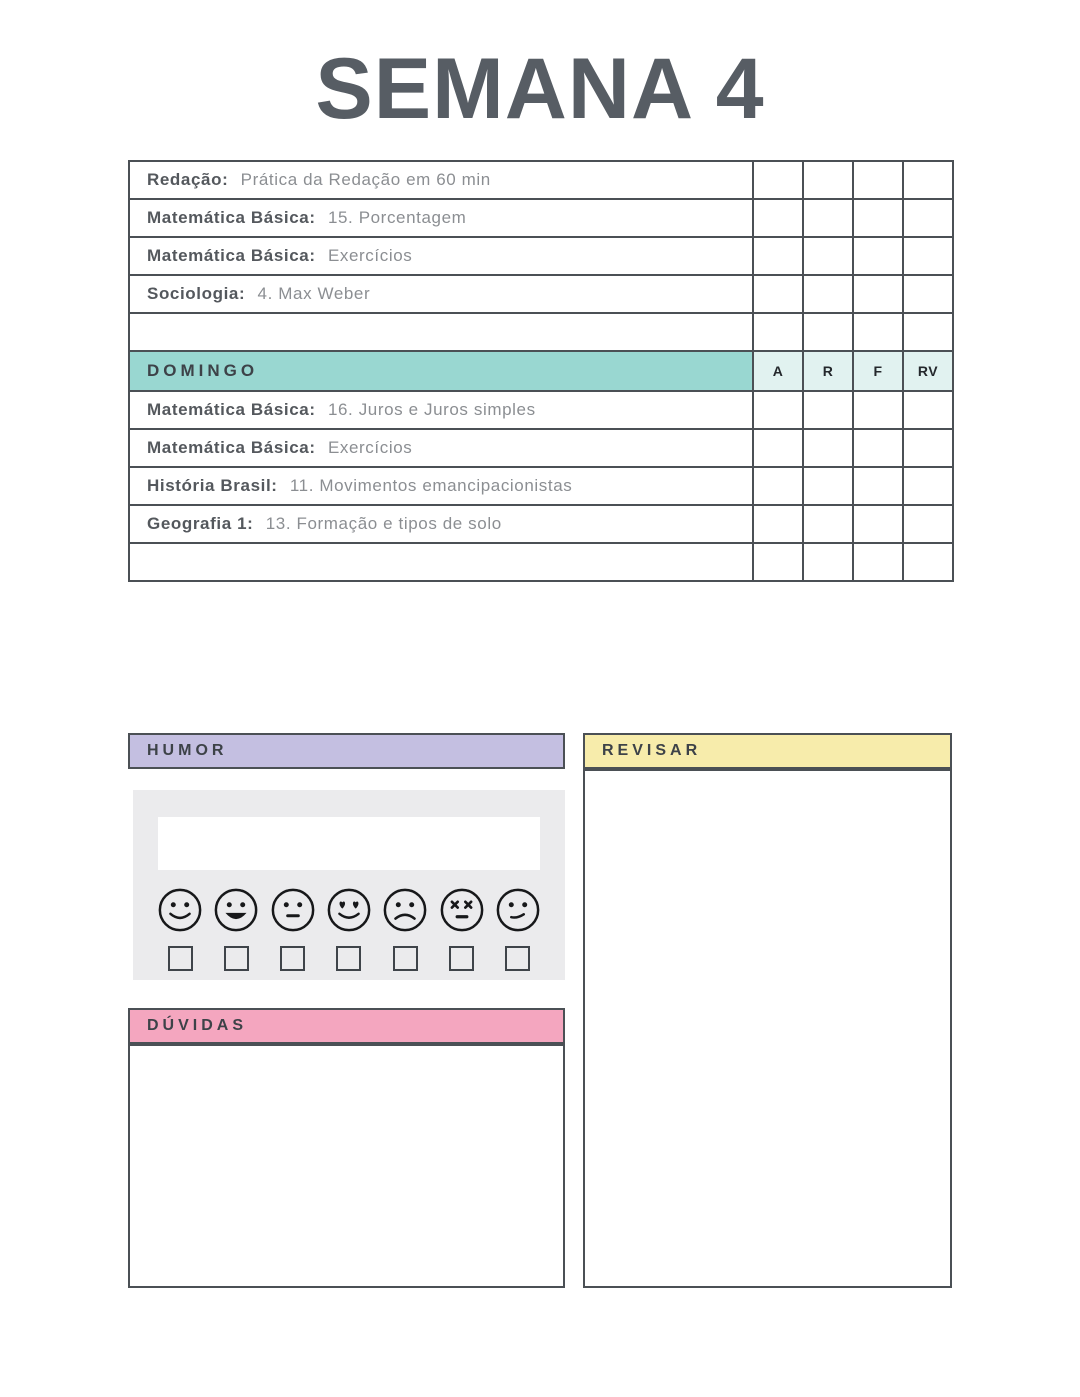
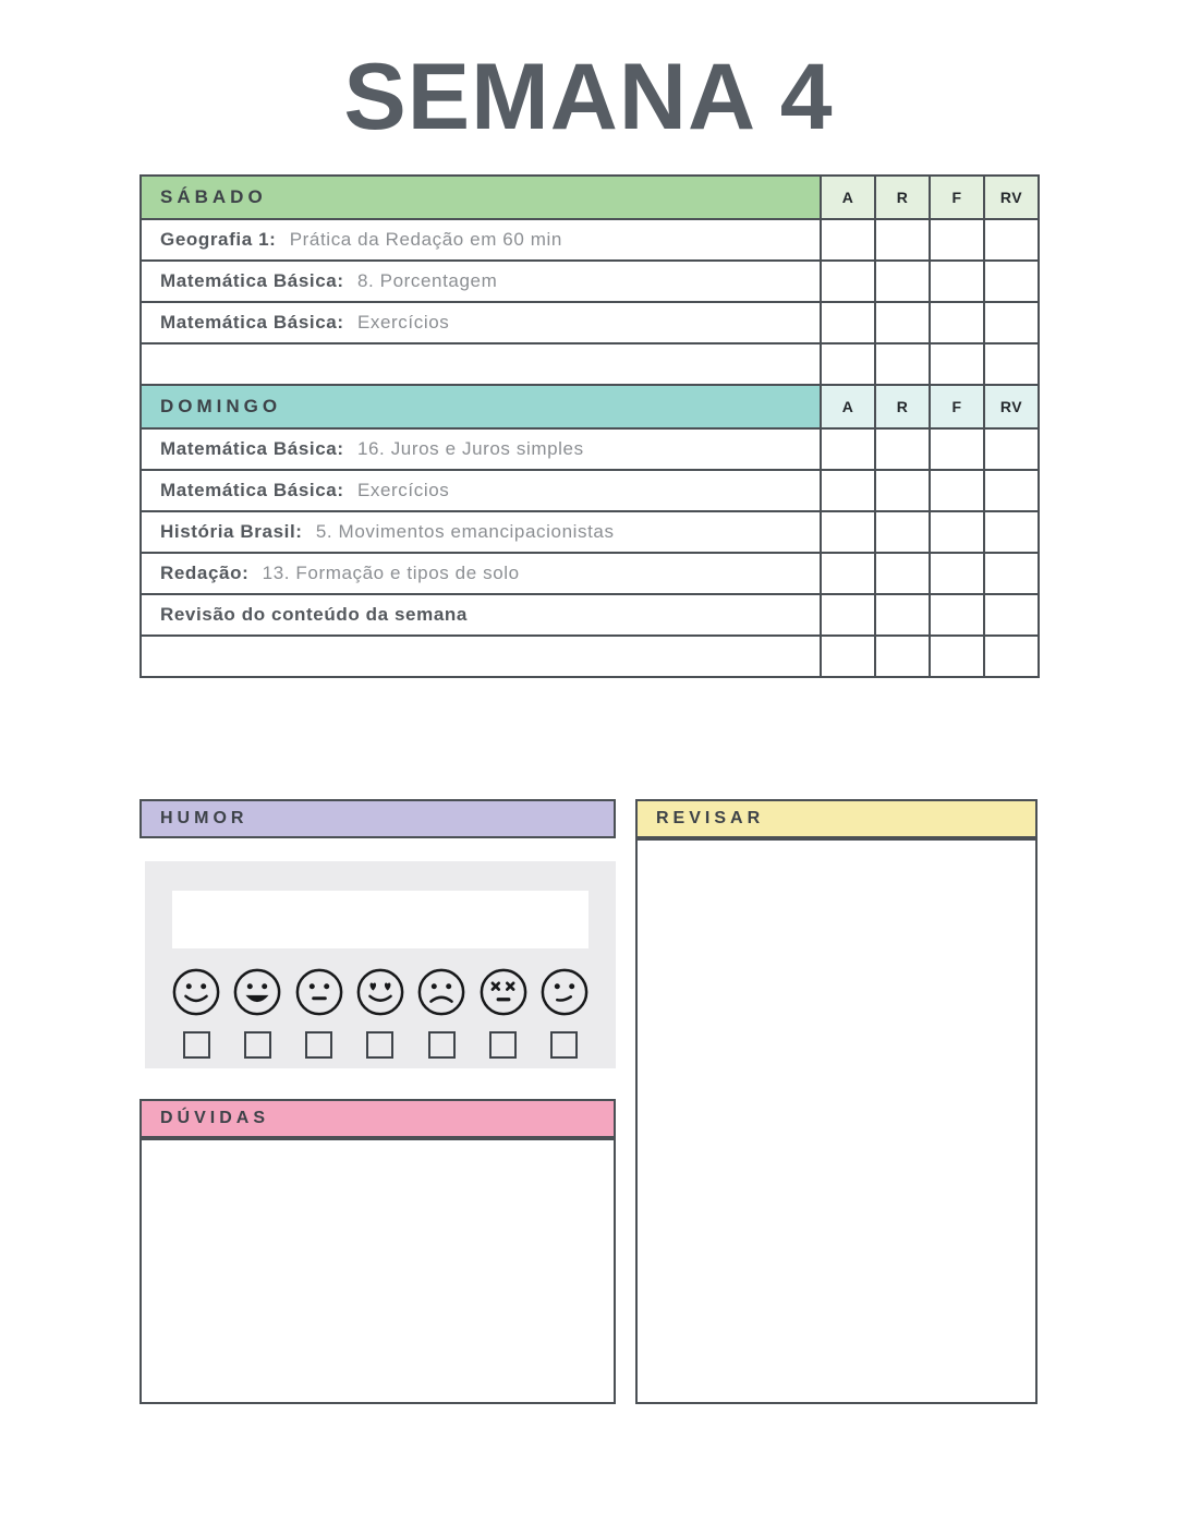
  SEMANA 4
+ SÁBADO	A	R	F	RV
- Redação: Prática da Redação em 60 min
+ Geografia 1: Prática da Redação em 60 min
- Matemática Básica: 15. Porcentagem
+ Matemática Básica: 8. Porcentagem
  Matemática Básica: Exercícios
- Sociologia: 4. Max Weber
  DOMINGO	A	R	F	RV
  Matemática Básica: 16. Juros e Juros simples
  Matemática Básica: Exercícios
- História Brasil: 11. Movimentos emancipacionistas
+ História Brasil: 5. Movimentos emancipacionistas
- Geografia 1: 13. Formação e tipos de solo
+ Redação: 13. Formação e tipos de solo
+ Revisão do conteúdo da semana
  HUMOR
  REVISAR
  DÚVIDAS
